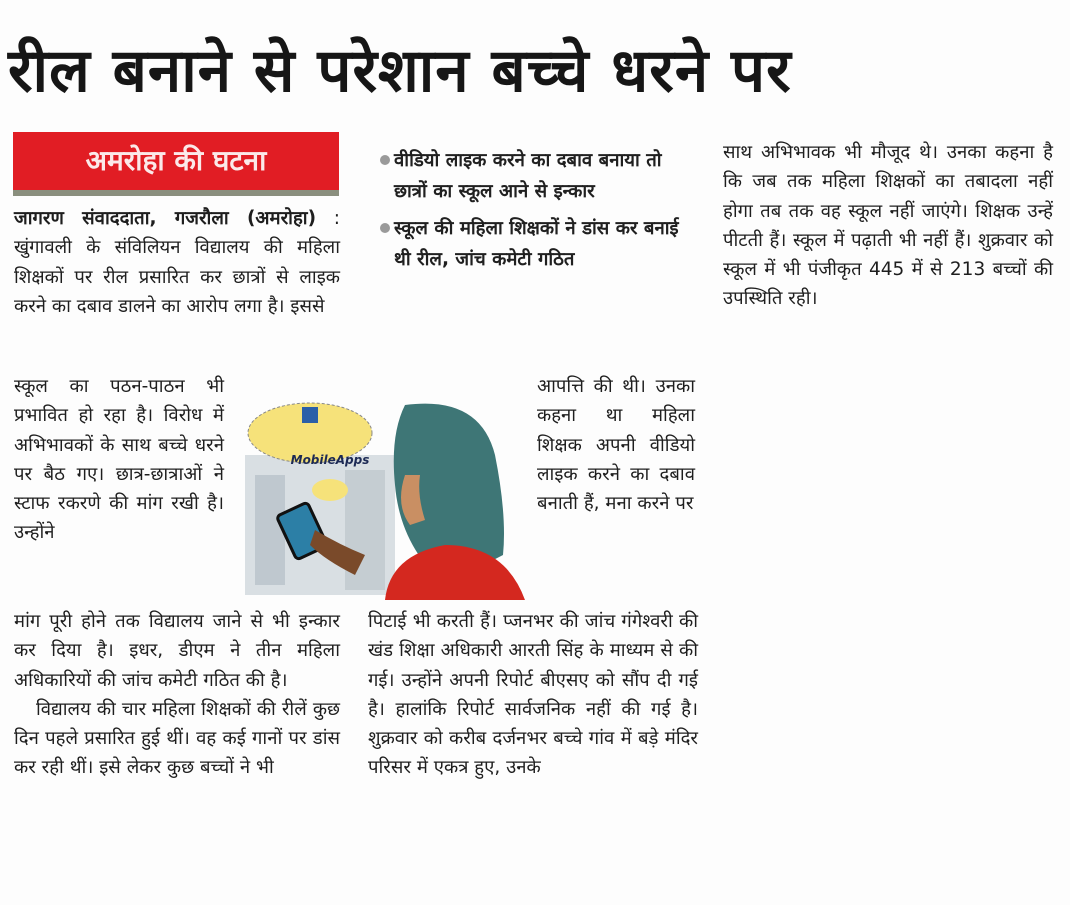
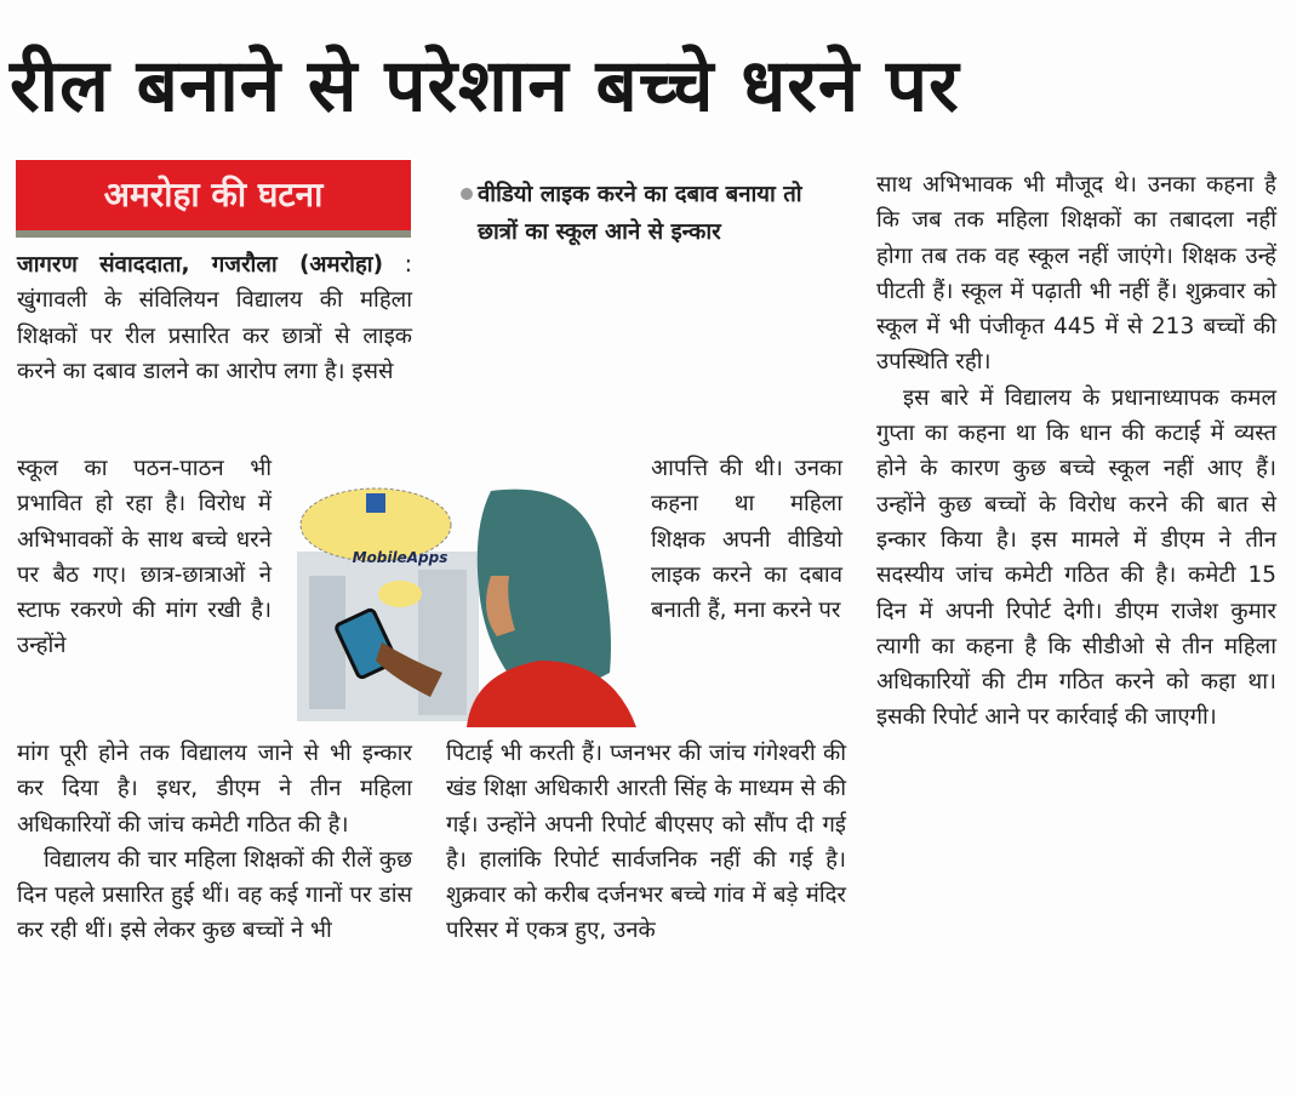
  रील बनाने से परेशान बच्चे धरने पर
  अमरोहा की घटना
  जागरण संवाददाता, गजरौला (अमरोहा) : खुंगावली के संविलियन विद्यालय की महिला शिक्षकों पर रील प्रसारित कर छात्रों से लाइक करने का दबाव डालने का आरोप लगा है। इससे
  स्कूल का पठन-पाठन भी प्रभावित हो रहा है। विरोध में अभिभावकों के साथ बच्चे धरने पर बैठ गए। छात्र-छात्राओं ने स्टाफ रकरणे की मांग रखी है। उन्होंने
  मांग पूरी होने तक विद्यालय जाने से भी इन्कार कर दिया है। इधर, डीएम ने तीन महिला अधिकारियों की जांच कमेटी गठित की है।
  विद्यालय की चार महिला शिक्षकों की रीलें कुछ दिन पहले प्रसारित हुई थीं। वह कई गानों पर डांस कर रही थीं। इसे लेकर कुछ बच्चों ने भी
  वीडियो लाइक करने का दबाव बनाया तो छात्रों का स्कूल आने से इन्कार
- स्कूल की महिला शिक्षकों ने डांस कर बनाई थी रील, जांच कमेटी गठित
  MobileApps
  आपत्ति की थी। उनका कहना था महिला शिक्षक अपनी वीडियो लाइक करने का दबाव बनाती हैं, मना करने पर
  पिटाई भी करती हैं। प्जनभर की जांच गंगेश्वरी की खंड शिक्षा अधिकारी आरती सिंह के माध्यम से की गई। उन्होंने अपनी रिपोर्ट बीएसए को सौंप दी गई है। हालांकि रिपोर्ट सार्वजनिक नहीं की गई है। शुक्रवार को करीब दर्जनभर बच्चे गांव में बड़े मंदिर परिसर में एकत्र हुए, उनके
  साथ अभिभावक भी मौजूद थे। उनका कहना है कि जब तक महिला शिक्षकों का तबादला नहीं होगा तब तक वह स्कूल नहीं जाएंगे। शिक्षक उन्हें पीटती हैं। स्कूल में पढ़ाती भी नहीं हैं। शुक्रवार को स्कूल में भी पंजीकृत 445 में से 213 बच्चों की उपस्थिति रही।
+ इस बारे में विद्यालय के प्रधानाध्यापक कमल गुप्ता का कहना था कि धान की कटाई में व्यस्त होने के कारण कुछ बच्चे स्कूल नहीं आए हैं। उन्होंने कुछ बच्चों के विरोध करने की बात से इन्कार किया है। इस मामले में डीएम ने तीन सदस्यीय जांच कमेटी गठित की है। कमेटी 15 दिन में अपनी रिपोर्ट देगी। डीएम राजेश कुमार त्यागी का कहना है कि सीडीओ से तीन महिला अधिकारियों की टीम गठित करने को कहा था। इसकी रिपोर्ट आने पर कार्रवाई की जाएगी।
